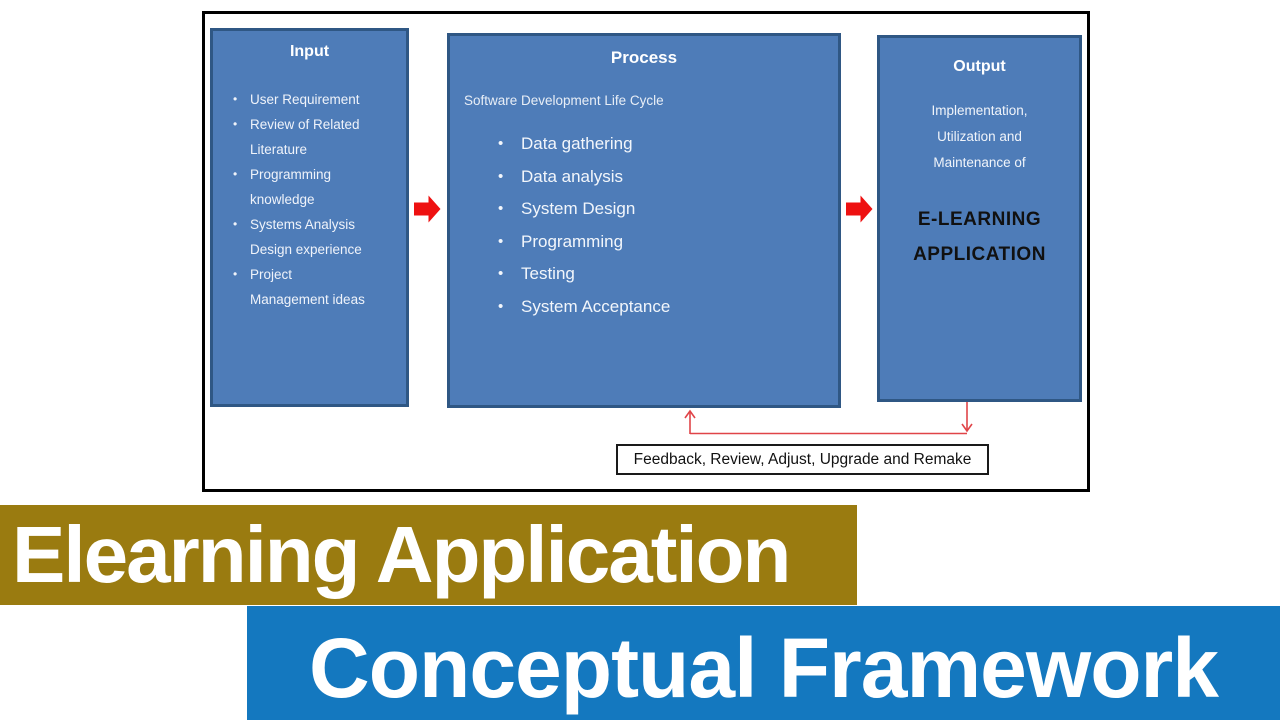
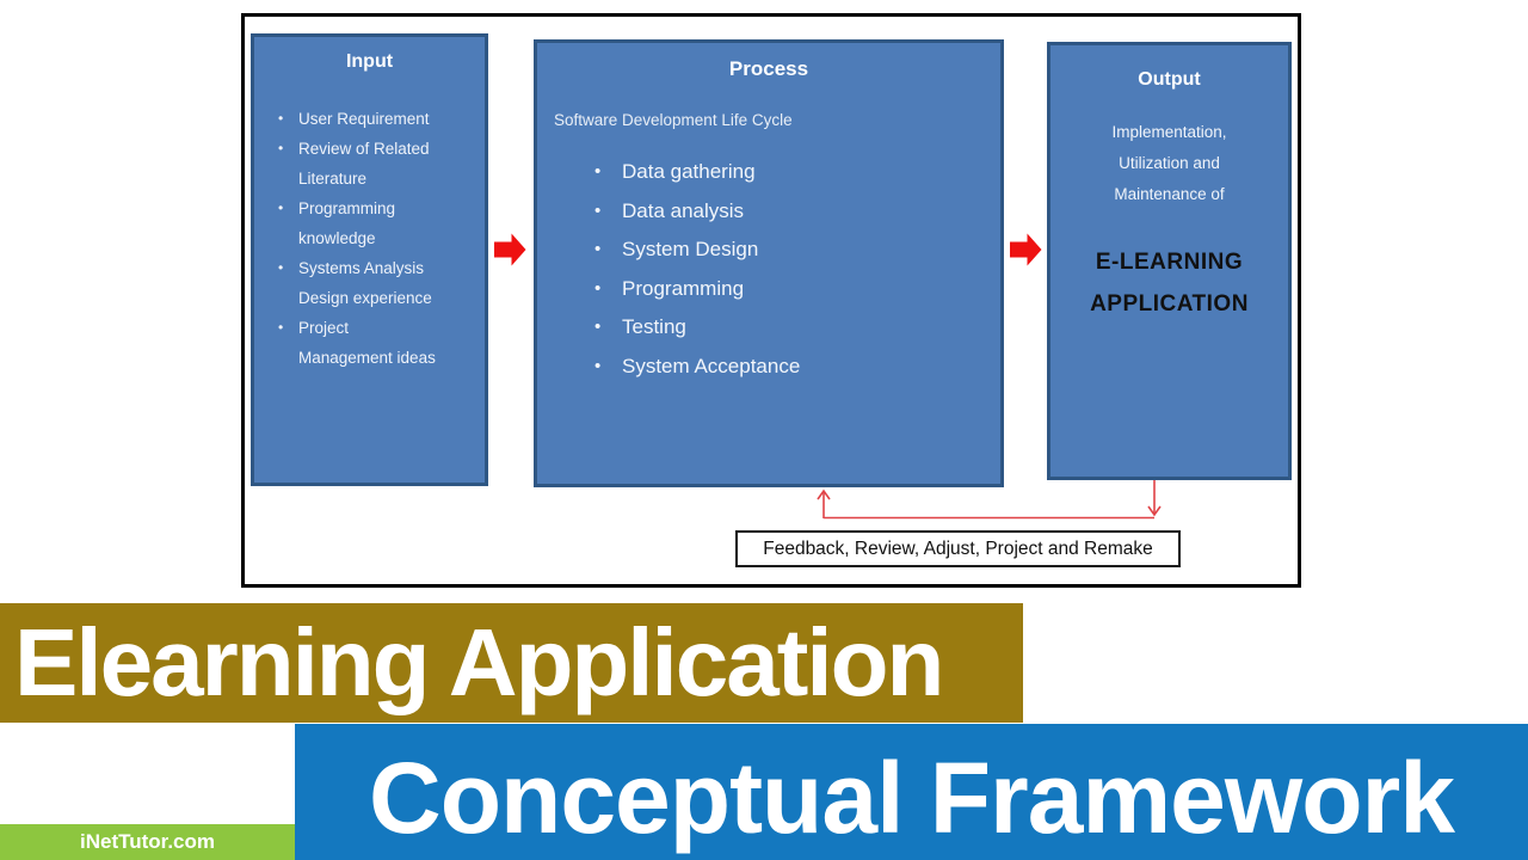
  Input
  •
  User Requirement
  •
  Review of Related
  Literature
  •
  Programming
  knowledge
  •
  Systems Analysis
  Design experience
  •
  Project
  Management ideas
  Process
  Software Development Life Cycle
  •
  Data gathering
  •
  Data analysis
  •
  System Design
  •
  Programming
  •
  Testing
  •
  System Acceptance
  Output
  Implementation,
  Utilization and
  Maintenance of
  E-LEARNING
  APPLICATION
- Feedback, Review, Adjust, Upgrade and Remake
+ Feedback, Review, Adjust, Project and Remake
  Elearning Application
  Conceptual Framework
+ iNetTutor.com
